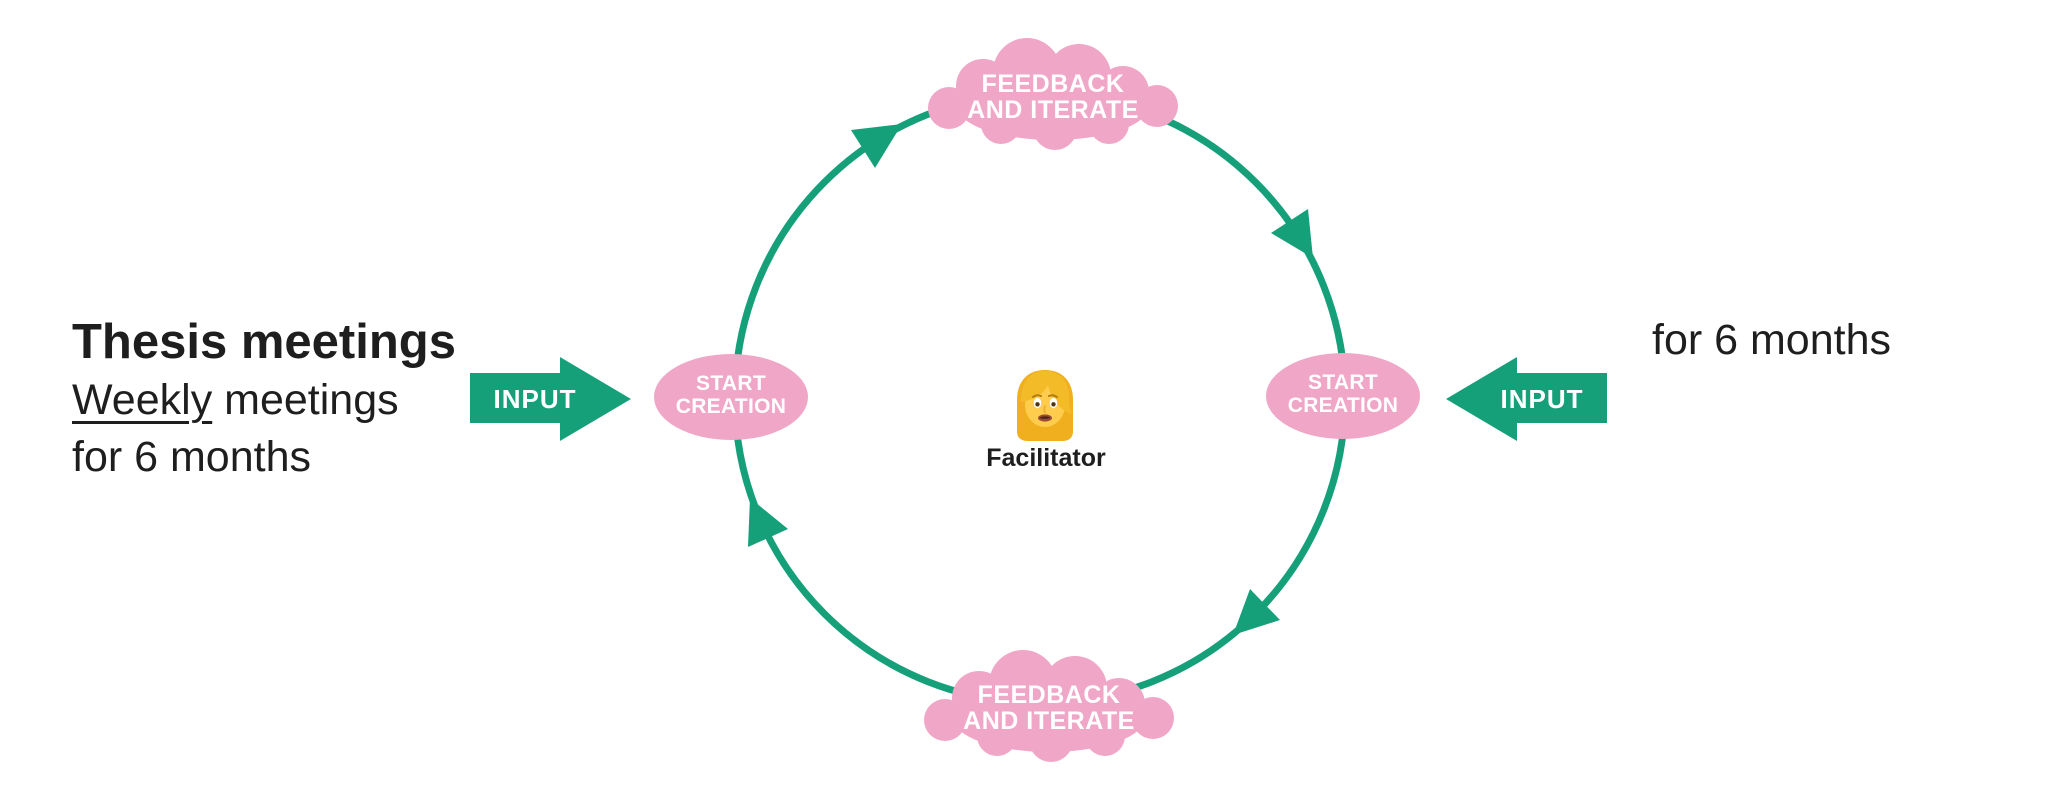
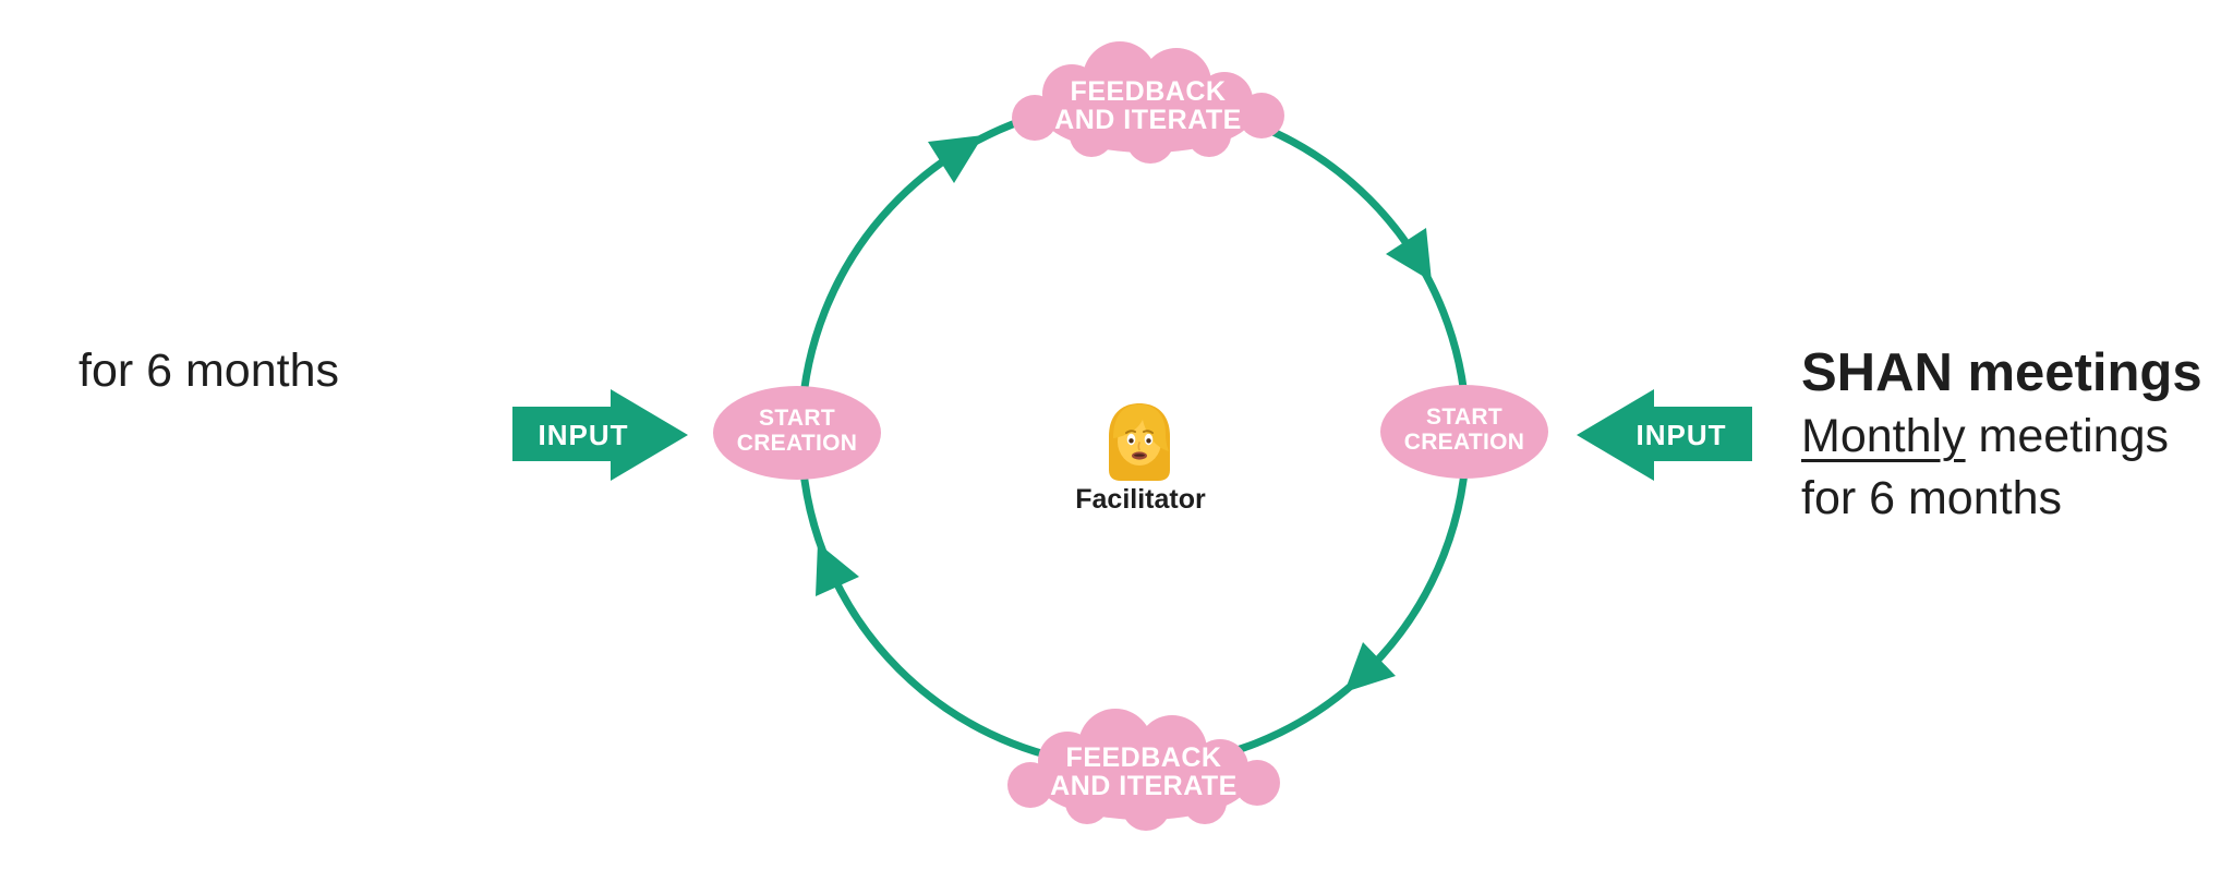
- Thesis meetings
- Weekly meetings
  for 6 months
+ SHAN meetings
+ Monthly meetings
  for 6 months
  FEEDBACK
  AND ITERATE
  FEEDBACK
  AND ITERATE
  START
  CREATION
  START
  CREATION
  INPUT
  INPUT
  Facilitator
